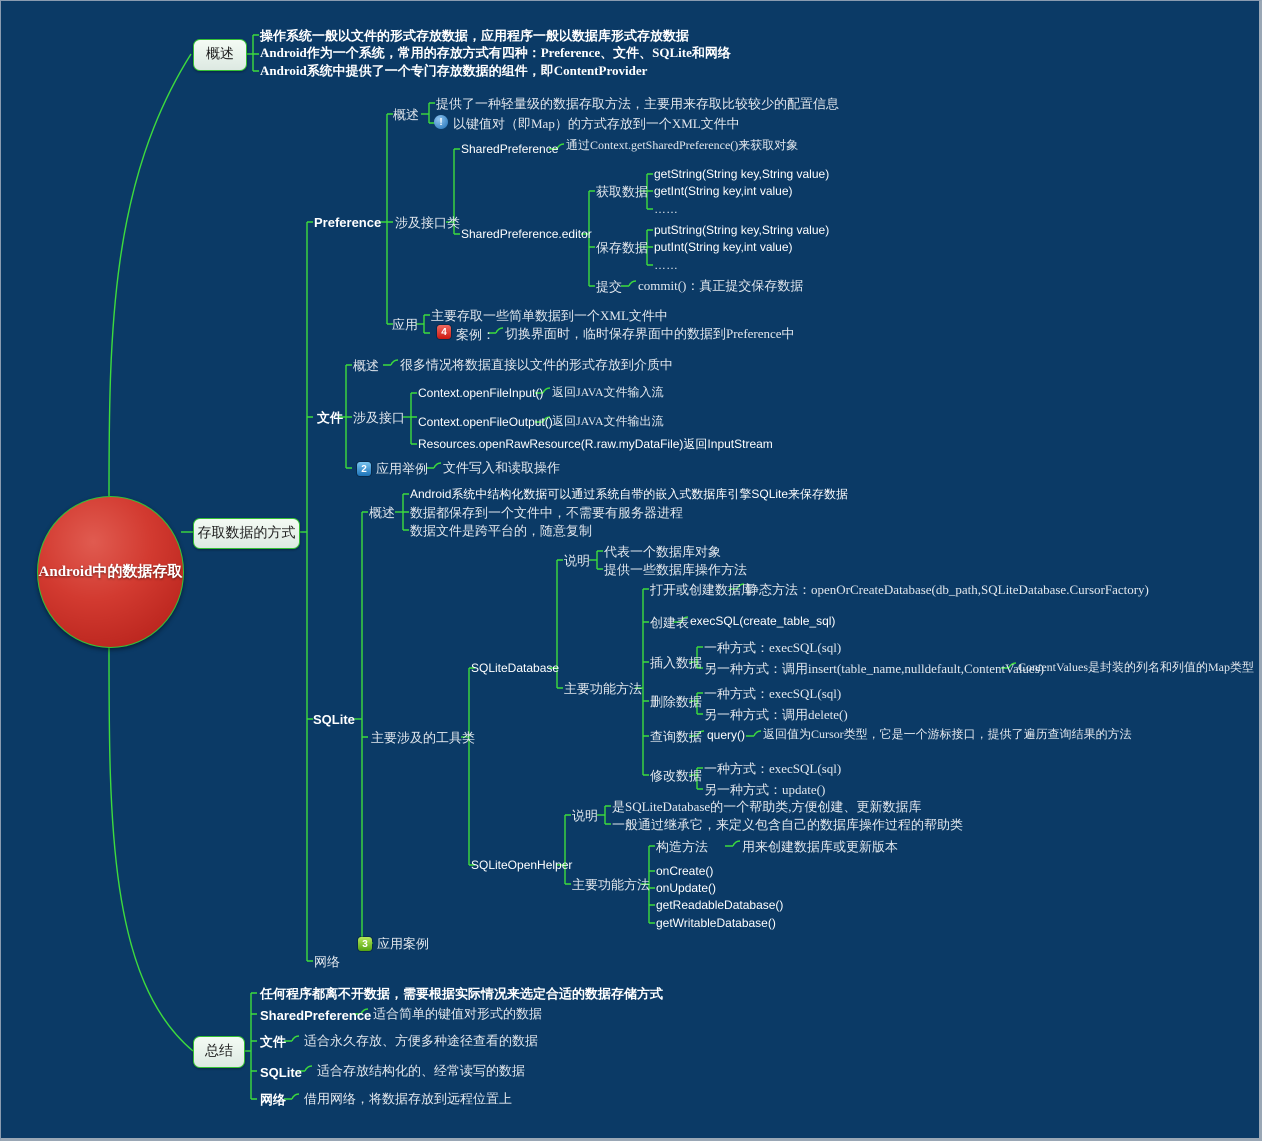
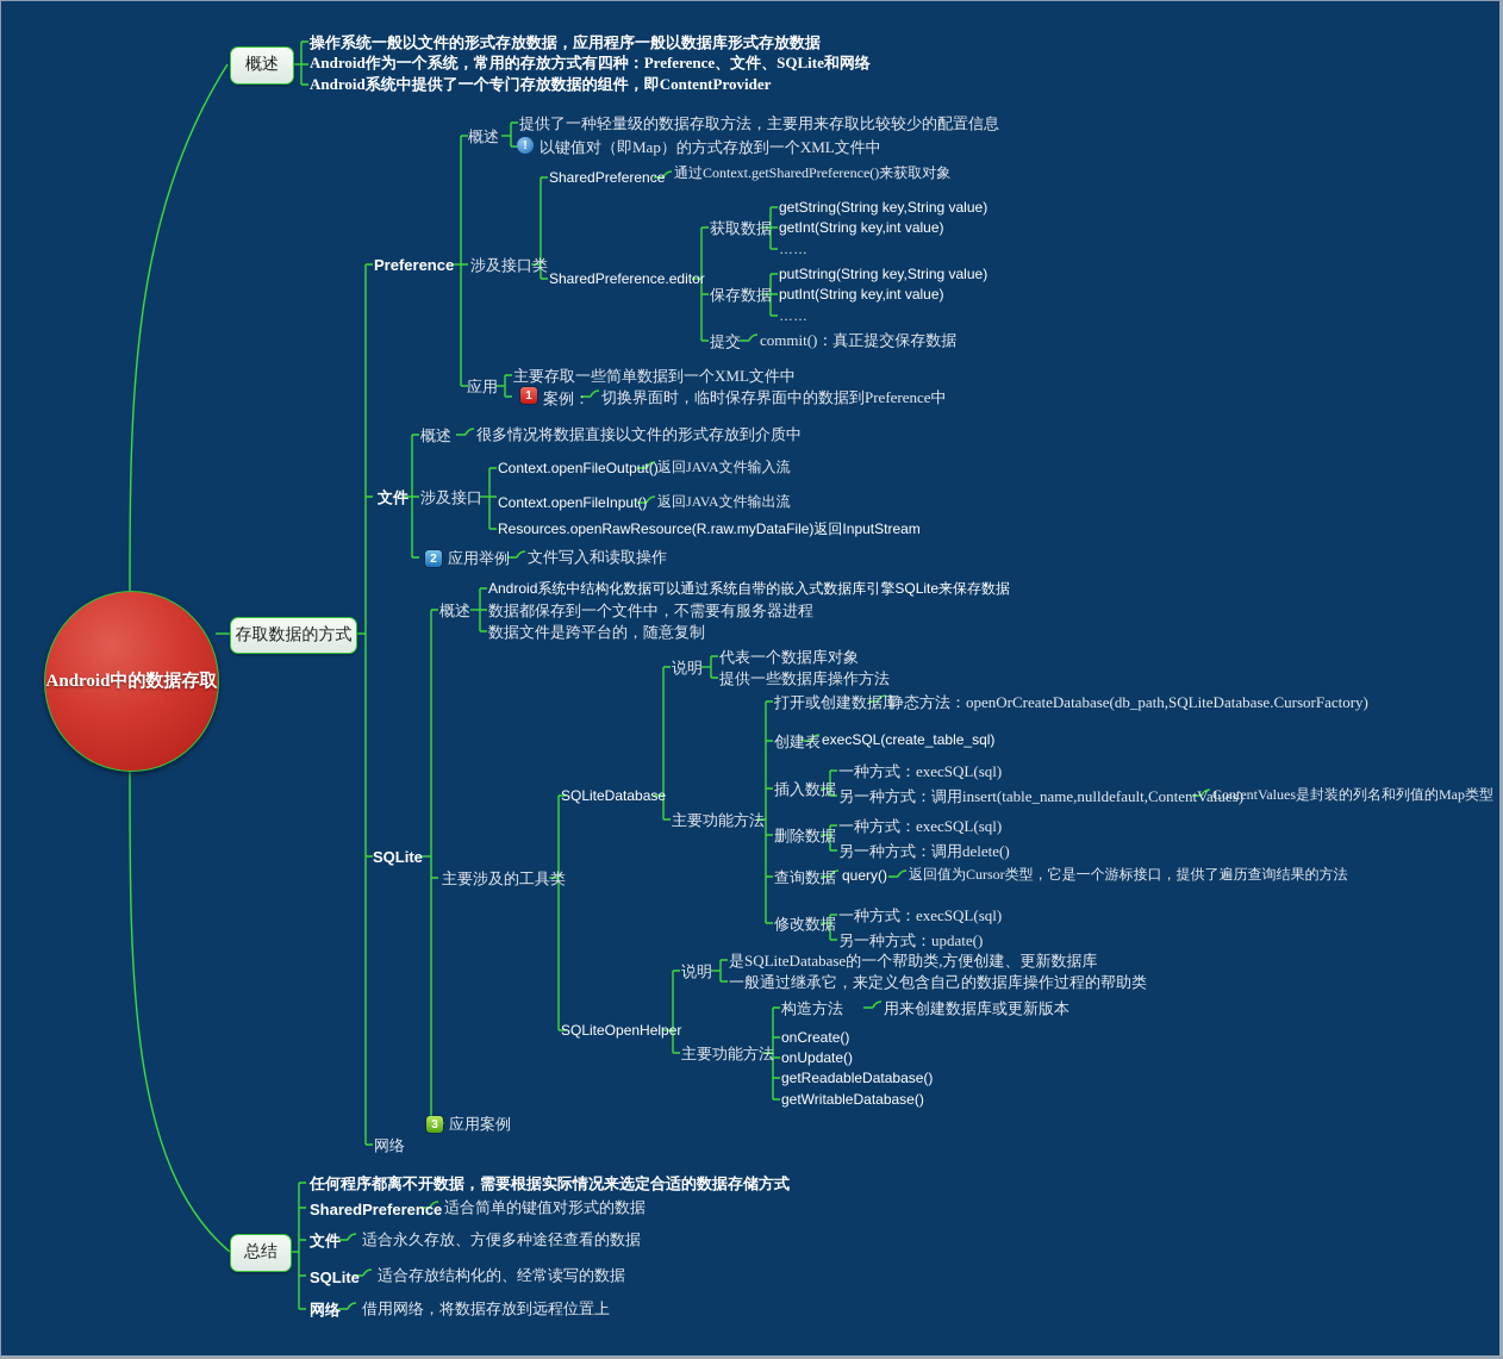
  Android中的数据存取
  概述
  存取数据的方式
  总结
  操作系统一般以文件的形式存放数据，应用程序一般以数据库形式存放数据
  Android作为一个系统，常用的存放方式有四种：Preference、文件、SQLite和网络
  Android系统中提供了一个专门存放数据的组件，即ContentProvider
  Preference
  概述
  提供了一种轻量级的数据存取方法，主要用来存取比较较少的配置信息
  !
  以键值对（即Map）的方式存放到一个XML文件中
  涉及接口类
  SharedPreference
  通过Context.getSharedPreference()来获取对象
  SharedPreference.editor
  获取数据
  getString(String key,String value)
  getInt(String key,int value)
  ……
  保存数据
  putString(String key,String value)
  putInt(String key,int value)
  ……
  提交
  commit()：真正提交保存数据
  应用
  主要存取一些简单数据到一个XML文件中
- 4
+ 1
  案例：
  切换界面时，临时保存界面中的数据到Preference中
  文件
  概述
  很多情况将数据直接以文件的形式存放到介质中
  涉及接口
- Context.openFileInput()
+ Context.openFileOutput()
  返回JAVA文件输入流
- Context.openFileOutput()
+ Context.openFileInput()
  返回JAVA文件输出流
  Resources.openRawResource(R.raw.myDataFile)返回InputStream
  2
  应用举例
  文件写入和读取操作
  SQLite
  概述
  Android系统中结构化数据可以通过系统自带的嵌入式数据库引擎SQLite来保存数据
  数据都保存到一个文件中，不需要有服务器进程
  数据文件是跨平台的，随意复制
  主要涉及的工具类
  SQLiteDatabase
  说明
  代表一个数据库对象
  提供一些数据库操作方法
  主要功能方法
  打开或创建数据库
  静态方法：openOrCreateDatabase(db_path,SQLiteDatabase.CursorFactory)
  创建表
  execSQL(create_table_sql)
  插入数据
  一种方式：execSQL(sql)
  另一种方式：调用insert(table_name,nulldefault,ContentValues)
  ContentValues是封装的列名和列值的Map类型
  删除数据
  一种方式：execSQL(sql)
  另一种方式：调用delete()
  查询数据
  query()
  返回值为Cursor类型，它是一个游标接口，提供了遍历查询结果的方法
  修改数据
  一种方式：execSQL(sql)
  另一种方式：update()
  SQLiteOpenHelper
  说明
  是SQLiteDatabase的一个帮助类,方便创建、更新数据库
  一般通过继承它，来定义包含自己的数据库操作过程的帮助类
  主要功能方法
  构造方法
  用来创建数据库或更新版本
  onCreate()
  onUpdate()
  getReadableDatabase()
  getWritableDatabase()
  3
  应用案例
  网络
  任何程序都离不开数据，需要根据实际情况来选定合适的数据存储方式
  SharedPreference
  适合简单的键值对形式的数据
  文件
  适合永久存放、方便多种途径查看的数据
  SQLite
  适合存放结构化的、经常读写的数据
  网络
  借用网络，将数据存放到远程位置上
